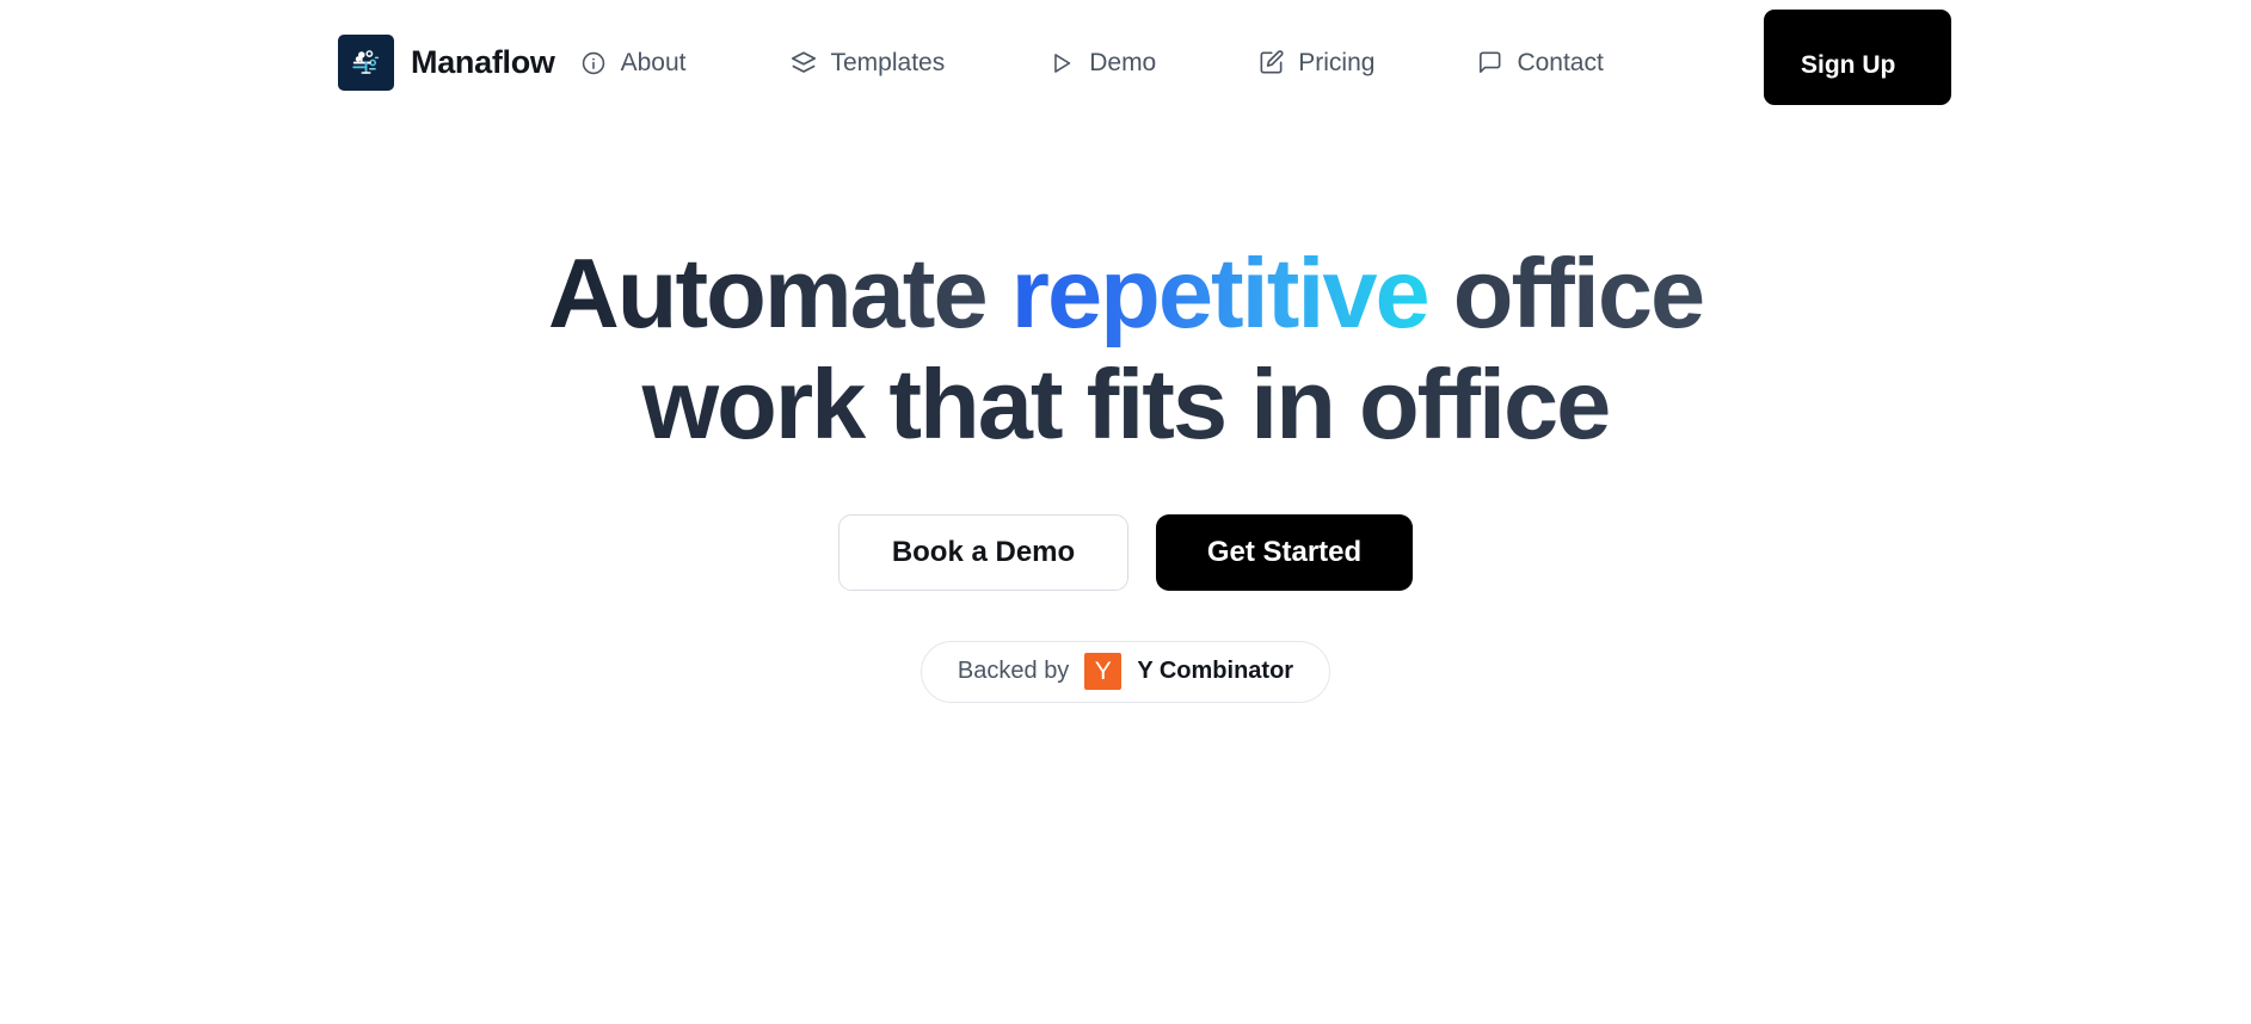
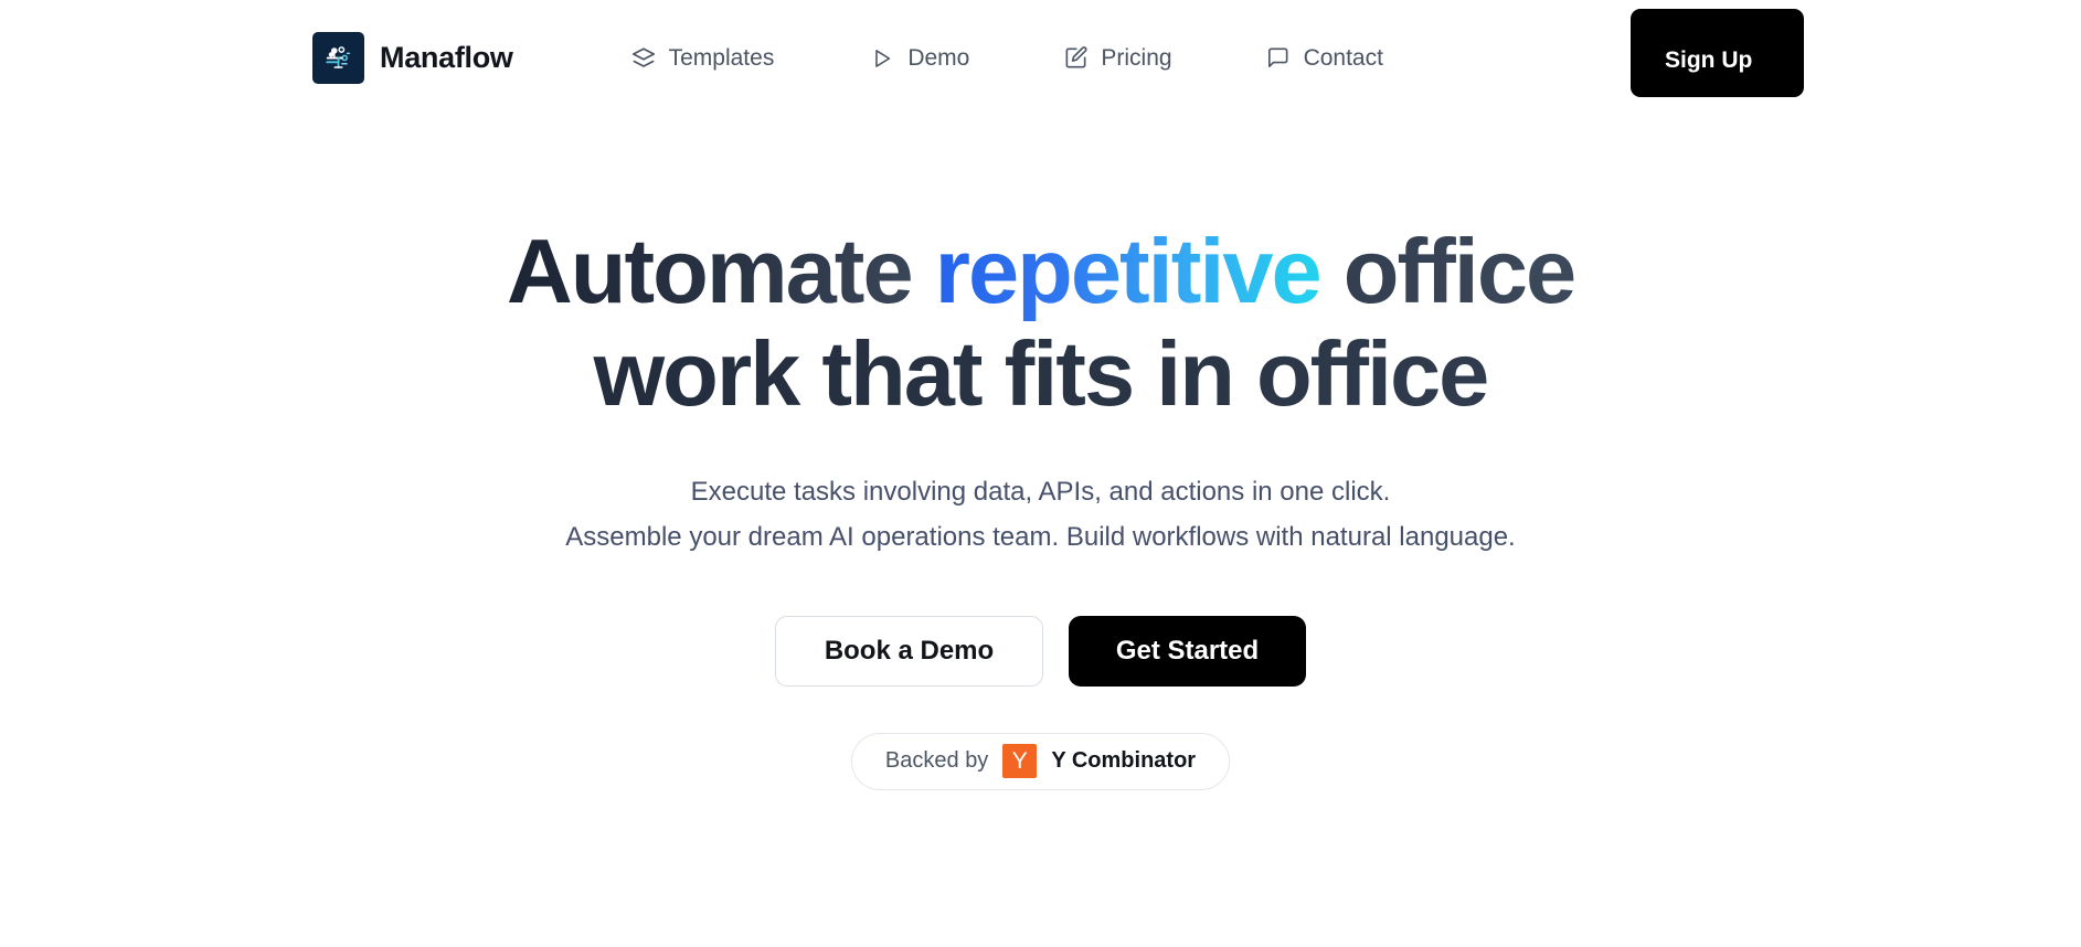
  Manaflow
- About
  Templates
  Demo
  Pricing
  Contact
  Sign Up
  Automate repetitive office
  work that fits in office
+ Execute tasks involving data, APIs, and actions in one click.
+ Assemble your dream AI operations team. Build workflows with natural language.
  Book a Demo
  Get Started
  Backed by
  Y
  Y Combinator
